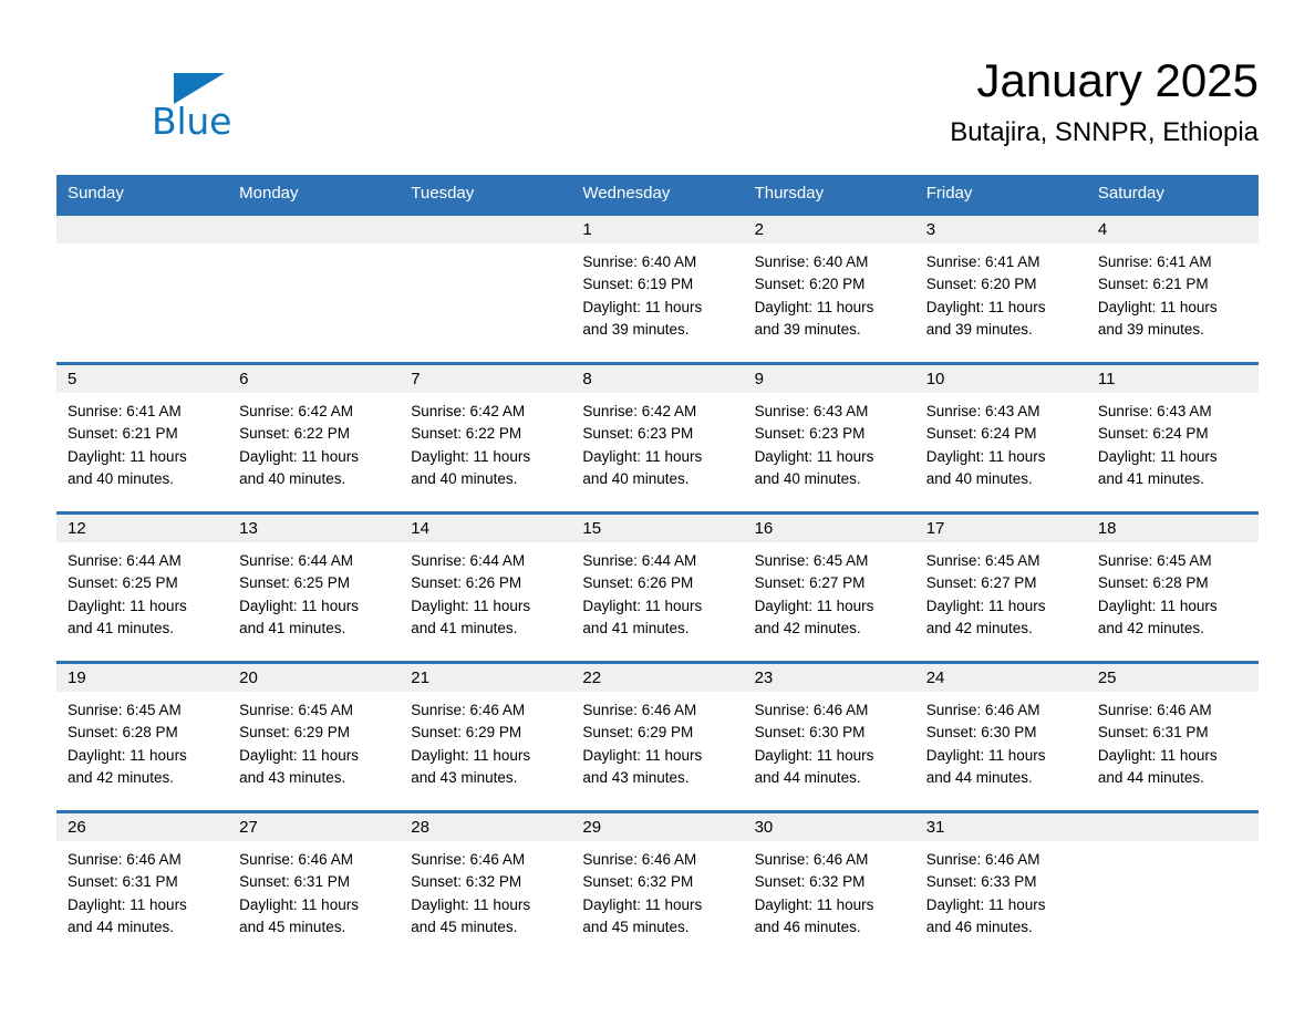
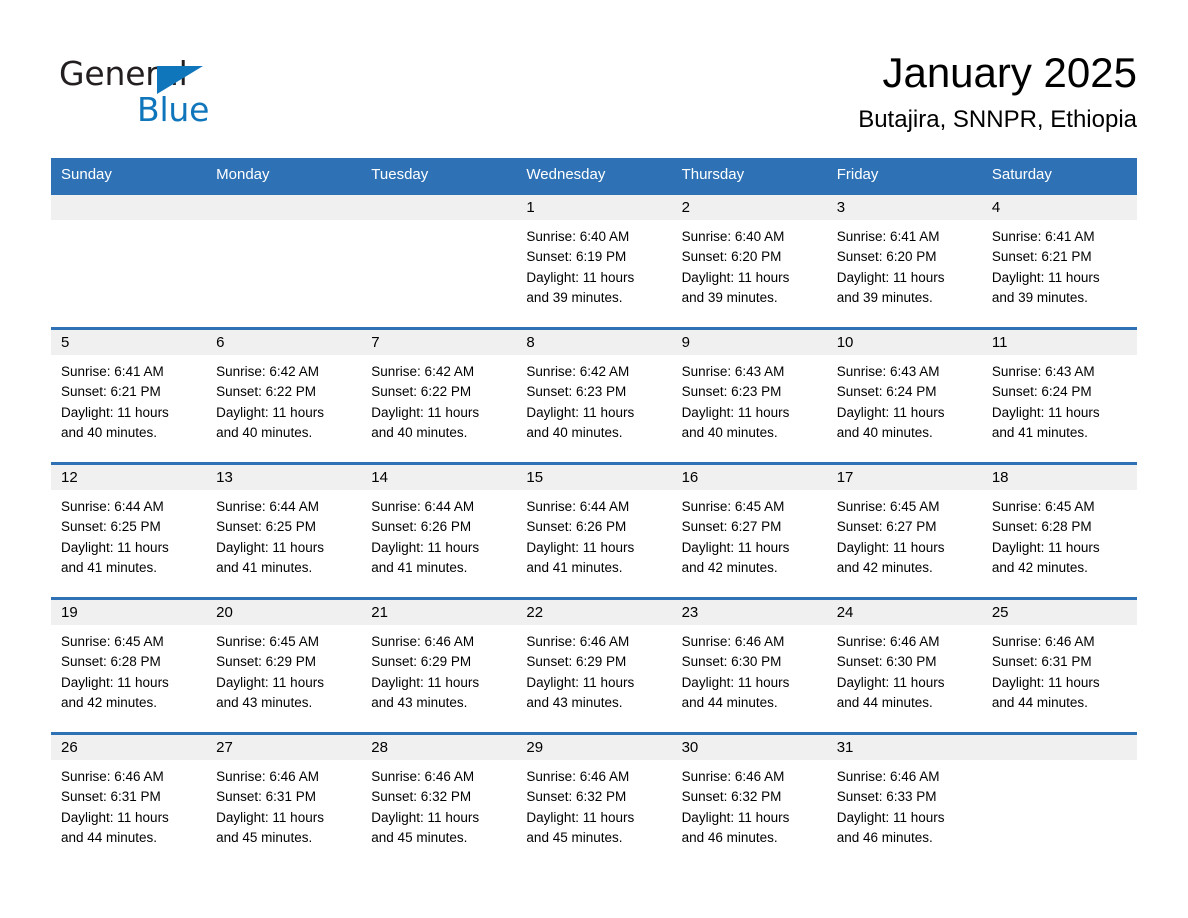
+ General
  Blue
  January 2025
  Butajira, SNNPR, Ethiopia
  Sunday
  Monday
  Tuesday
  Wednesday
  Thursday
  Friday
  Saturday
  1
  Sunrise: 6:40 AM
  Sunset: 6:19 PM
  Daylight: 11 hours
  and 39 minutes.
  2
  Sunrise: 6:40 AM
  Sunset: 6:20 PM
  Daylight: 11 hours
  and 39 minutes.
  3
  Sunrise: 6:41 AM
  Sunset: 6:20 PM
  Daylight: 11 hours
  and 39 minutes.
  4
  Sunrise: 6:41 AM
  Sunset: 6:21 PM
  Daylight: 11 hours
  and 39 minutes.
  5
  Sunrise: 6:41 AM
  Sunset: 6:21 PM
  Daylight: 11 hours
  and 40 minutes.
  6
  Sunrise: 6:42 AM
  Sunset: 6:22 PM
  Daylight: 11 hours
  and 40 minutes.
  7
  Sunrise: 6:42 AM
  Sunset: 6:22 PM
  Daylight: 11 hours
  and 40 minutes.
  8
  Sunrise: 6:42 AM
  Sunset: 6:23 PM
  Daylight: 11 hours
  and 40 minutes.
  9
  Sunrise: 6:43 AM
  Sunset: 6:23 PM
  Daylight: 11 hours
  and 40 minutes.
  10
  Sunrise: 6:43 AM
  Sunset: 6:24 PM
  Daylight: 11 hours
  and 40 minutes.
  11
  Sunrise: 6:43 AM
  Sunset: 6:24 PM
  Daylight: 11 hours
  and 41 minutes.
  12
  Sunrise: 6:44 AM
  Sunset: 6:25 PM
  Daylight: 11 hours
  and 41 minutes.
  13
  Sunrise: 6:44 AM
  Sunset: 6:25 PM
  Daylight: 11 hours
  and 41 minutes.
  14
  Sunrise: 6:44 AM
  Sunset: 6:26 PM
  Daylight: 11 hours
  and 41 minutes.
  15
  Sunrise: 6:44 AM
  Sunset: 6:26 PM
  Daylight: 11 hours
  and 41 minutes.
  16
  Sunrise: 6:45 AM
  Sunset: 6:27 PM
  Daylight: 11 hours
  and 42 minutes.
  17
  Sunrise: 6:45 AM
  Sunset: 6:27 PM
  Daylight: 11 hours
  and 42 minutes.
  18
  Sunrise: 6:45 AM
  Sunset: 6:28 PM
  Daylight: 11 hours
  and 42 minutes.
  19
  Sunrise: 6:45 AM
  Sunset: 6:28 PM
  Daylight: 11 hours
  and 42 minutes.
  20
  Sunrise: 6:45 AM
  Sunset: 6:29 PM
  Daylight: 11 hours
  and 43 minutes.
  21
  Sunrise: 6:46 AM
  Sunset: 6:29 PM
  Daylight: 11 hours
  and 43 minutes.
  22
  Sunrise: 6:46 AM
  Sunset: 6:29 PM
  Daylight: 11 hours
  and 43 minutes.
  23
  Sunrise: 6:46 AM
  Sunset: 6:30 PM
  Daylight: 11 hours
  and 44 minutes.
  24
  Sunrise: 6:46 AM
  Sunset: 6:30 PM
  Daylight: 11 hours
  and 44 minutes.
  25
  Sunrise: 6:46 AM
  Sunset: 6:31 PM
  Daylight: 11 hours
  and 44 minutes.
  26
  Sunrise: 6:46 AM
  Sunset: 6:31 PM
  Daylight: 11 hours
  and 44 minutes.
  27
  Sunrise: 6:46 AM
  Sunset: 6:31 PM
  Daylight: 11 hours
  and 45 minutes.
  28
  Sunrise: 6:46 AM
  Sunset: 6:32 PM
  Daylight: 11 hours
  and 45 minutes.
  29
  Sunrise: 6:46 AM
  Sunset: 6:32 PM
  Daylight: 11 hours
  and 45 minutes.
  30
  Sunrise: 6:46 AM
  Sunset: 6:32 PM
  Daylight: 11 hours
  and 46 minutes.
  31
  Sunrise: 6:46 AM
  Sunset: 6:33 PM
  Daylight: 11 hours
  and 46 minutes.
